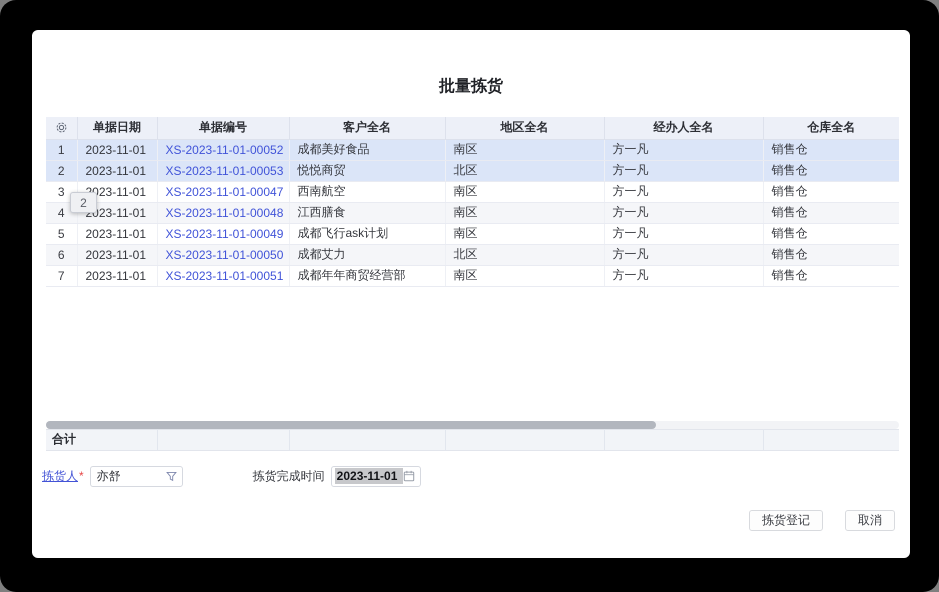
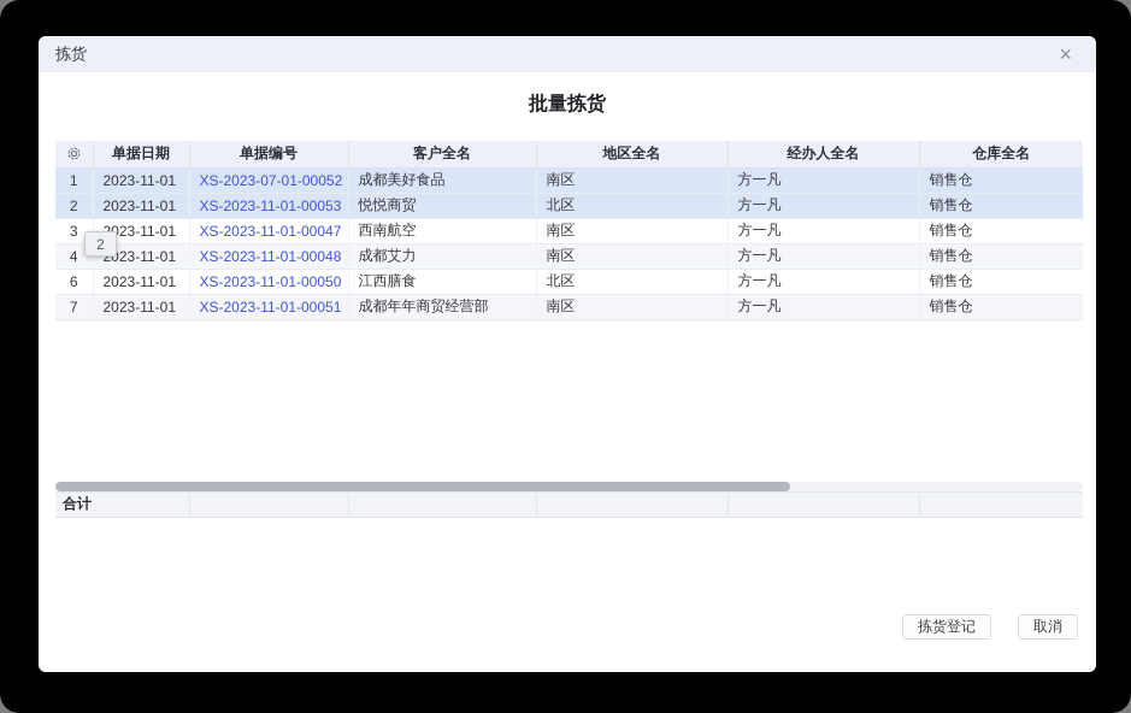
+ 拣货
+ ×
  批量拣货
  	单据日期	单据编号	客户全名	地区全名	经办人全名	仓库全名
- 1	2023-11-01	XS-2023-11-01-00052	成都美好食品	南区	方一凡	销售仓
+ 1	2023-11-01	XS-2023-07-01-00052	成都美好食品	南区	方一凡	销售仓
  2	2023-11-01	XS-2023-11-01-00053	悦悦商贸	北区	方一凡	销售仓
  3	23-11-01	XS-2023-11-01-00047	西南航空	南区	方一凡	销售仓
- 4	23-11-01	XS-2023-11-01-00048	江西膳食	南区	方一凡	销售仓
+ 4	23-11-01	XS-2023-11-01-00048	成都艾力	南区	方一凡	销售仓
- 5	2023-11-01	XS-2023-11-01-00049	成都飞行ask计划	南区	方一凡	销售仓
- 6	2023-11-01	XS-2023-11-01-00050	成都艾力	北区	方一凡	销售仓
+ 6	2023-11-01	XS-2023-11-01-00050	江西膳食	北区	方一凡	销售仓
  7	2023-11-01	XS-2023-11-01-00051	成都年年商贸经营部	南区	方一凡	销售仓
  2
  合计
- 拣货人
- *
- 亦舒
- 拣货完成时间
- 2023-11-01
  拣货登记
  取消
